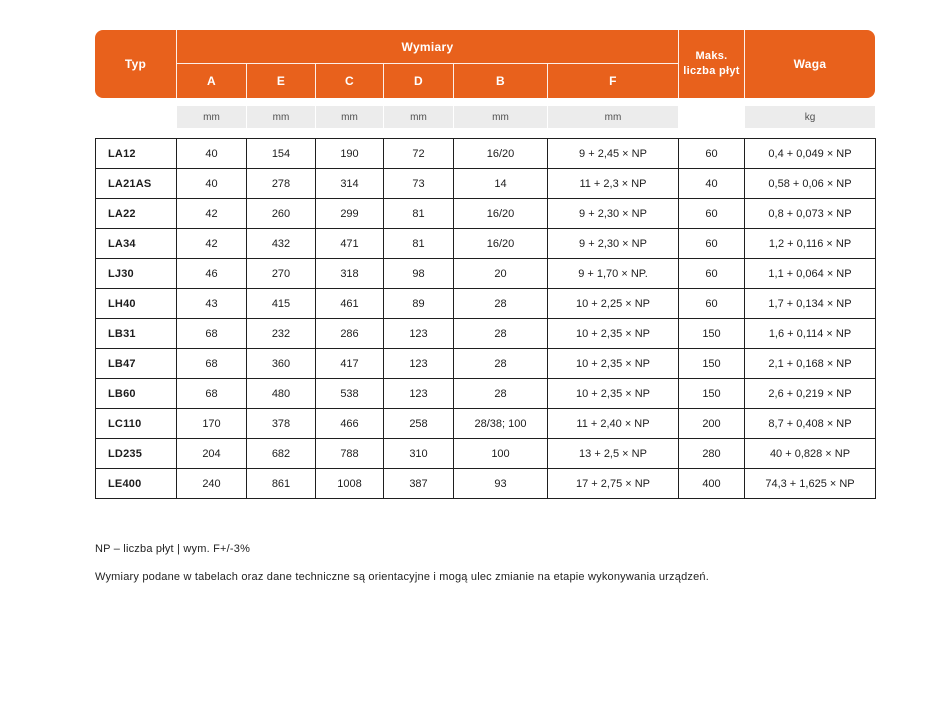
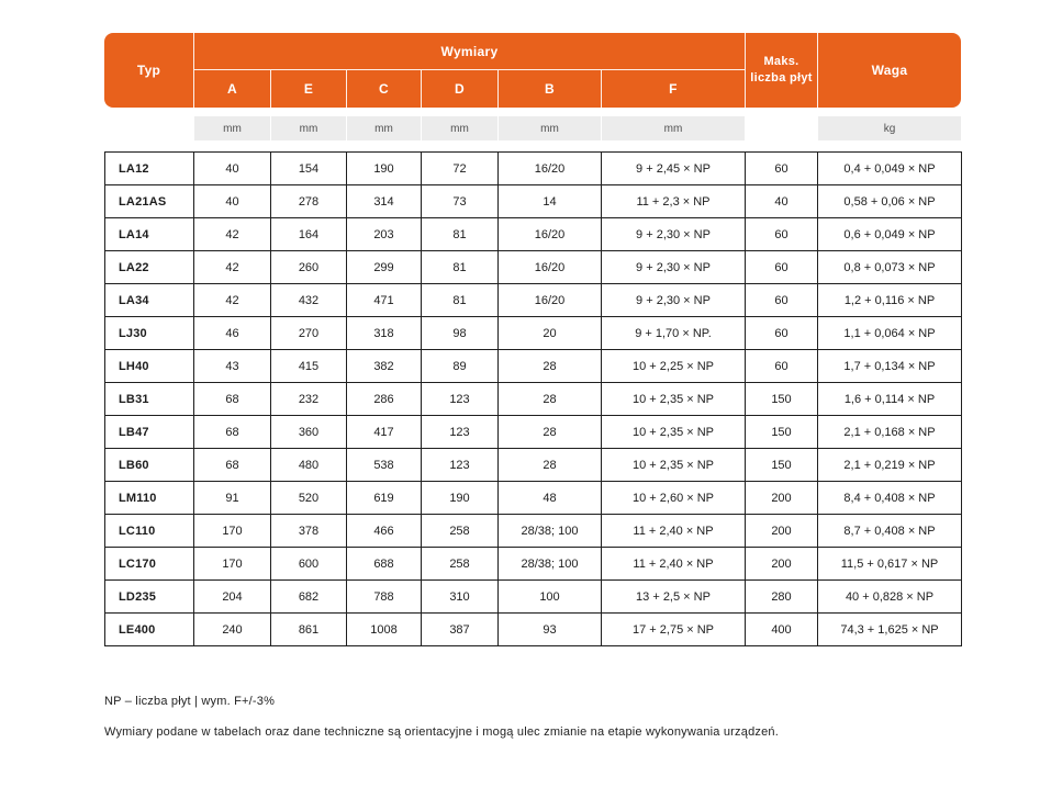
  Typ
  Wymiary
  A
  E
  C
  D
  B
  F
  Maks.
  liczba płyt
  Waga
  mm
  mm
  mm
  mm
  mm
  mm
  kg
  LA12	40	154	190	72	16/20	9 + 2,45 × NP	60	0,4 + 0,049 × NP
  LA21AS	40	278	314	73	14	11 + 2,3 × NP	40	0,58 + 0,06 × NP
+ LA14	42	164	203	81	16/20	9 + 2,30 × NP	60	0,6 + 0,049 × NP
  LA22	42	260	299	81	16/20	9 + 2,30 × NP	60	0,8 + 0,073 × NP
  LA34	42	432	471	81	16/20	9 + 2,30 × NP	60	1,2 + 0,116 × NP
  LJ30	46	270	318	98	20	9 + 1,70 × NP.	60	1,1 + 0,064 × NP
- LH40	43	415	461	89	28	10 + 2,25 × NP	60	1,7 + 0,134 × NP
+ LH40	43	415	382	89	28	10 + 2,25 × NP	60	1,7 + 0,134 × NP
  LB31	68	232	286	123	28	10 + 2,35 × NP	150	1,6 + 0,114 × NP
  LB47	68	360	417	123	28	10 + 2,35 × NP	150	2,1 + 0,168 × NP
- LB60	68	480	538	123	28	10 + 2,35 × NP	150	2,6 + 0,219 × NP
+ LB60	68	480	538	123	28	10 + 2,35 × NP	150	2,1 + 0,219 × NP
+ LM110	91	520	619	190	48	10 + 2,60 × NP	200	8,4 + 0,408 × NP
  LC110	170	378	466	258	28/38; 100	11 + 2,40 × NP	200	8,7 + 0,408 × NP
+ LC170	170	600	688	258	28/38; 100	11 + 2,40 × NP	200	11,5 + 0,617 × NP
  LD235	204	682	788	310	100	13 + 2,5 × NP	280	40 + 0,828 × NP
  LE400	240	861	1008	387	93	17 + 2,75 × NP	400	74,3 + 1,625 × NP
  NP – liczba płyt | wym. F+/-3%
  Wymiary podane w tabelach oraz dane techniczne są orientacyjne i mogą ulec zmianie na etapie wykonywania urządzeń.
